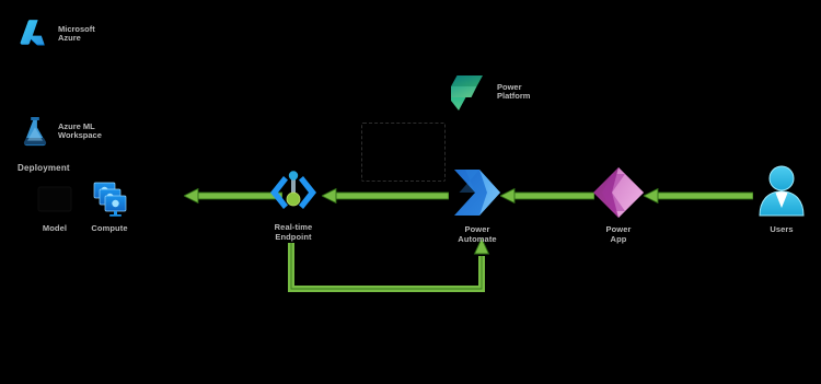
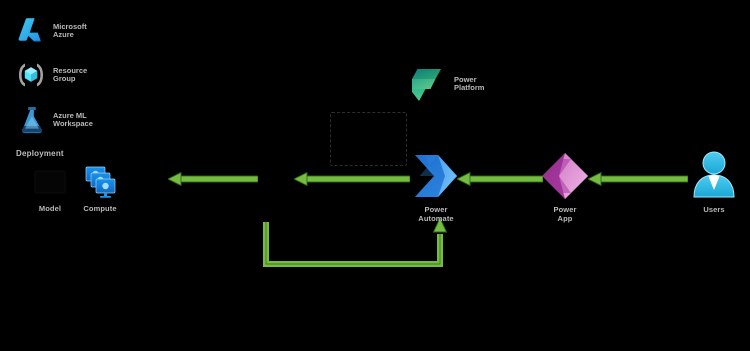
  Microsoft
  Azure
+ Resource
+ Group
  Azure ML
  Workspace
  Deployment
  Model
  Compute
  Power
  Platform
- Real-time
- Endpoint
  Power
  Automate
  Power
  App
  Users
